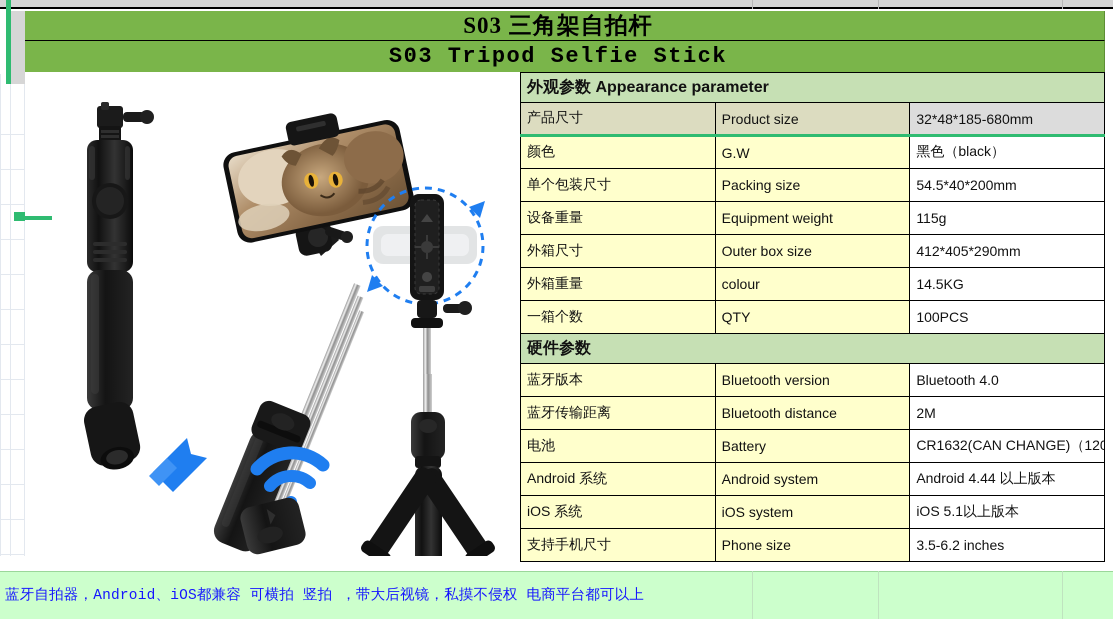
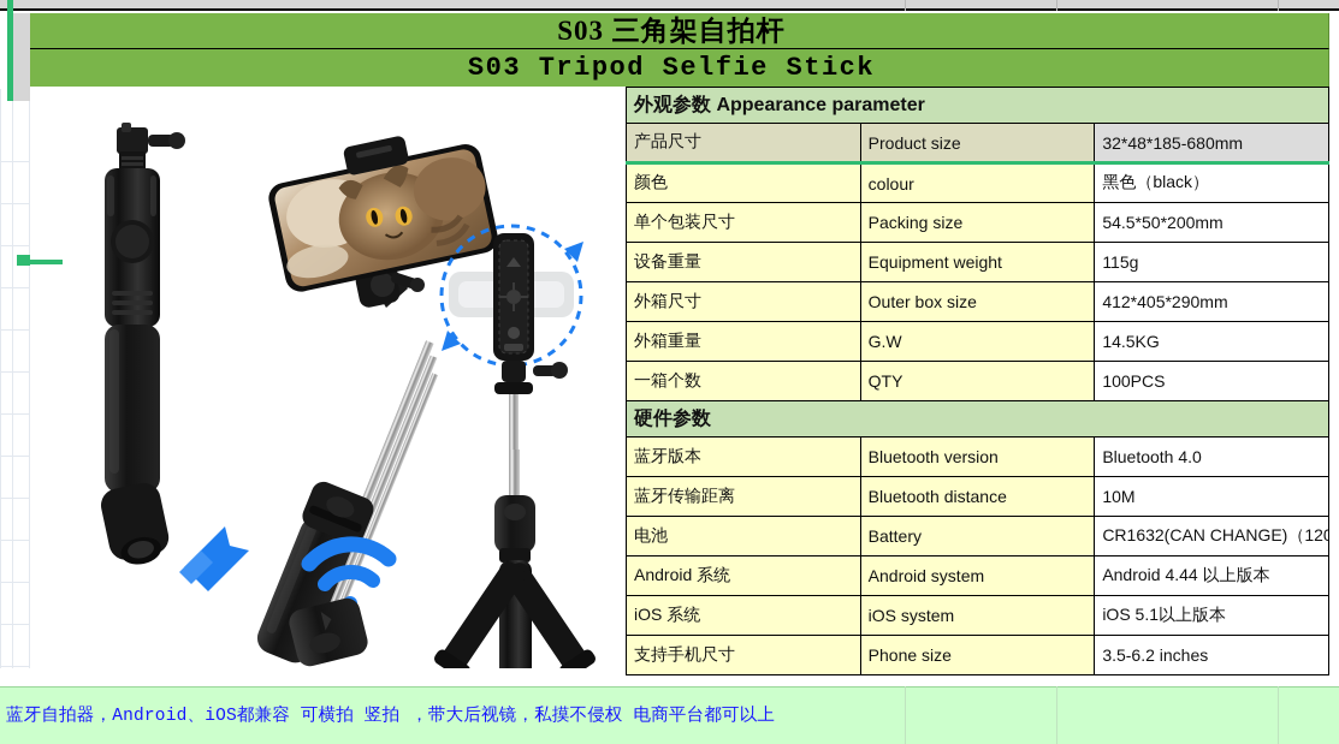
  S03 三角架自拍杆
  S03 Tripod Selfie Stick
  外观参数 Appearance parameter
  产品尺寸	Product size	32*48*185-680mm
- 颜色	G.W	黑色（black）
+ 颜色	colour	黑色（black）
- 单个包装尺寸	Packing size	54.5*40*200mm
+ 单个包装尺寸	Packing size	54.5*50*200mm
  设备重量	Equipment weight	115g
  外箱尺寸	Outer box size	412*405*290mm
- 外箱重量	colour	14.5KG
+ 外箱重量	G.W	14.5KG
  一箱个数	QTY	100PCS
  硬件参数
  蓝牙版本	Bluetooth version	Bluetooth 4.0
- 蓝牙传输距离	Bluetooth distance	2M
+ 蓝牙传输距离	Bluetooth distance	10M
  电池	Battery	CR1632(CAN CHANGE)（120
  Android 系统	Android system	Android 4.44 以上版本
  iOS 系统	iOS system	iOS 5.1以上版本
  支持手机尺寸	Phone size	3.5-6.2 inches
  蓝牙自拍器，Android、iOS都兼容 可横拍 竖拍 ，带大后视镜，私摸不侵权 电商平台都可以上
